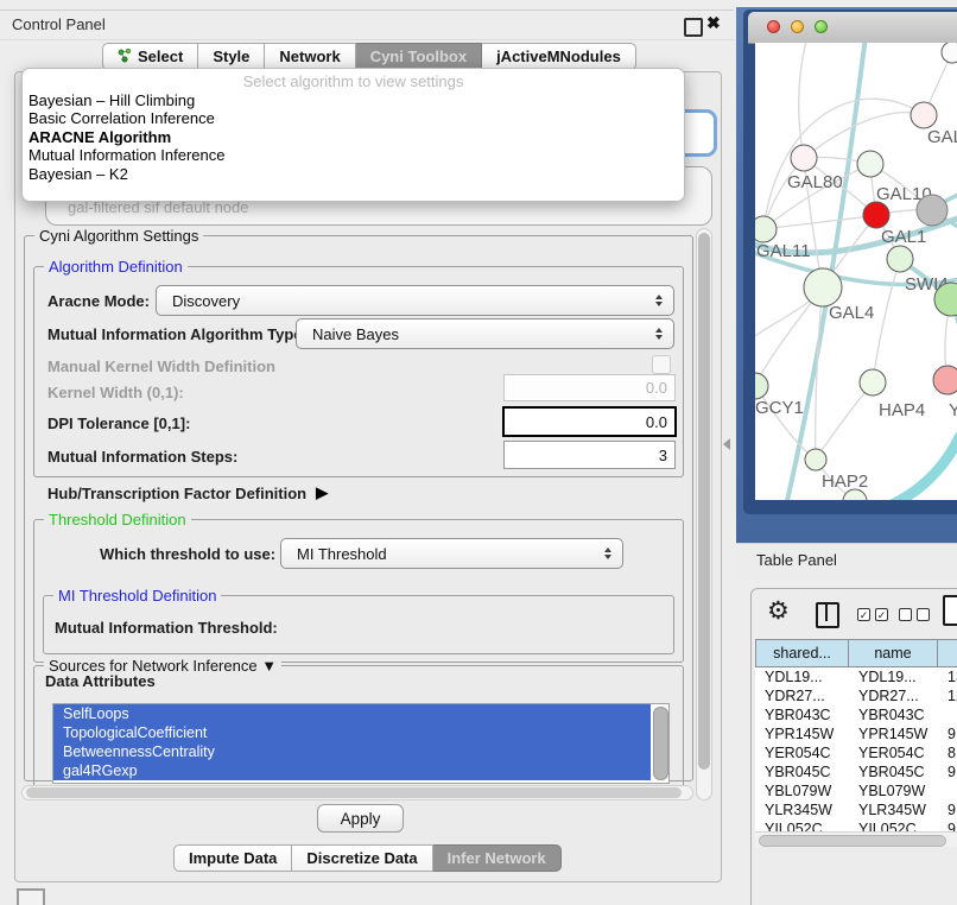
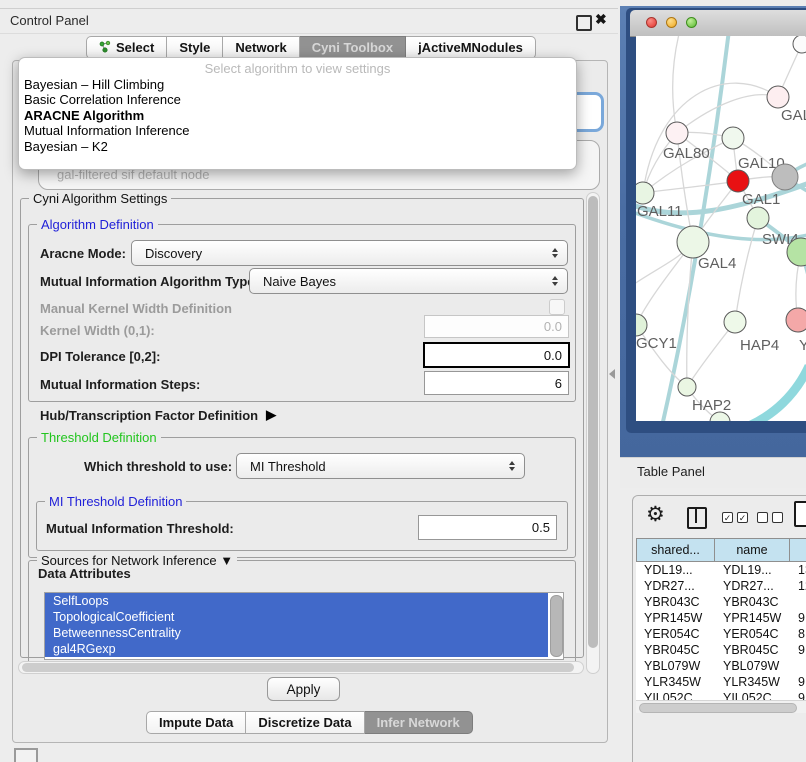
  Control Panel
  ✖
  Select
  Style
  Network
  Cyni Toolbox
  jActiveMNodules
  gal-filtered sif default node
  Select algorithm to view settings
  Bayesian – Hill Climbing
  Basic Correlation Inference
  ARACNE Algorithm
  Mutual Information Inference
  Bayesian – K2
  Cyni Algorithm Settings
  Algorithm Definition
  Aracne Mode:
  Discovery
  Mutual Information Algorithm Typ
  Naive Bayes
  Manual Kernel Width Definition
  Kernel Width (0,1):
  0.0
- DPI Tolerance [0,1]:
+ DPI Tolerance [0,2]:
  0.0
  Mutual Information Steps:
- 3
+ 6
  Hub/Transcription Factor Definition
  ▶
  Threshold Definition
  Which threshold to use:
  MI Threshold
  MI Threshold Definition
  Mutual Information Threshold:
+ 0.5
  Sources for Network Inference ▼
  Data Attributes
  SelfLoops
  TopologicalCoefficient
  BetweennessCentrality
  gal4RGexp
  Apply
  Impute Data
  Discretize Data
  Infer Network
  GAL80
  GAL10
  GAL1
  GAL11
  SWI
  GAL4
  GCY1
  HAP4
  Y
  HAP2
  Table Panel
  ⚙
  ✓
  ✓
  shared...
  name
  YDL19...
  YDL19...
  YDR27...
  YDR27...
  YBR043C
  YBR043C
  YPR145W
  YPR145W
  YER054C
  YER054C
  YBR045C
  YBR045C
  YBL079W
  YBL079W
  YLR345W
  YLR345W
  YIL052C
  YIL052C
  9
